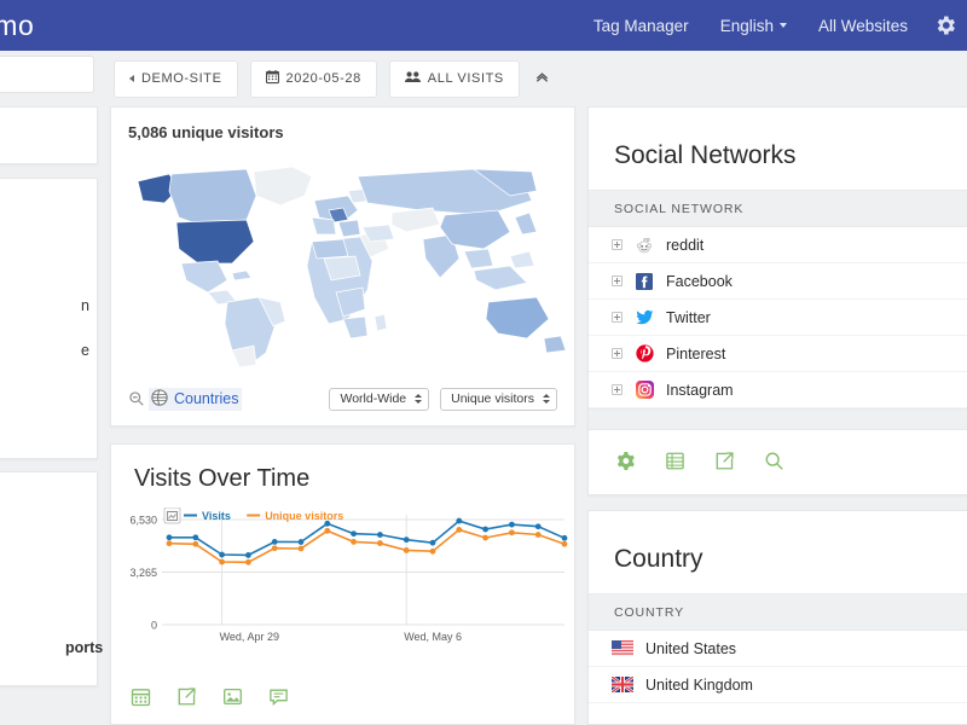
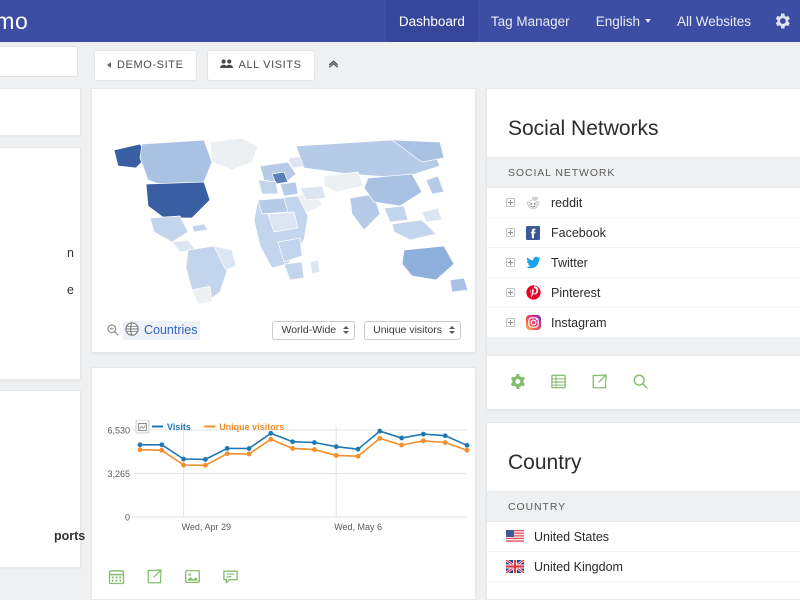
+ Dashboard
  Tag Manager
  English
  All Websites
  DEMO-SITE
- 2020-05-28
  ALL VISITS
  n
  e
  ports
- 5,086 unique visitors
  Countries
  World-Wide
  Unique visitors
- Visits Over Time
  0
  3,265
  6,530
  Wed, Apr 29
  Wed, May 6
  Visits
  Unique visitors
  Social Networks
  SOCIAL NETWORK
  reddit
  Facebook
  Twitter
  Pinterest
  Instagram
  Country
  COUNTRY
  United States
  United Kingdom
